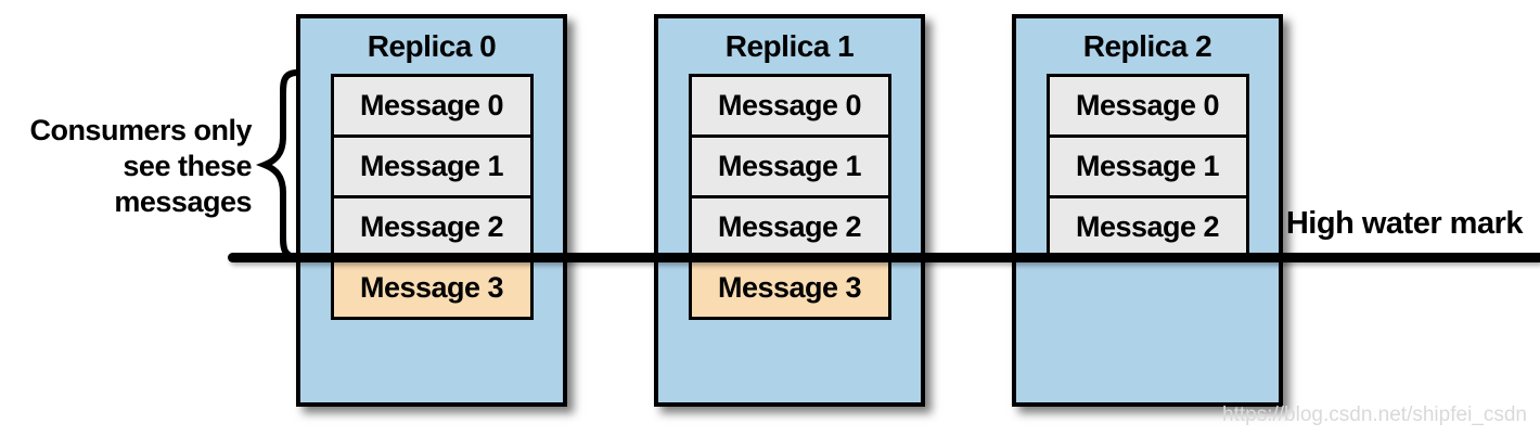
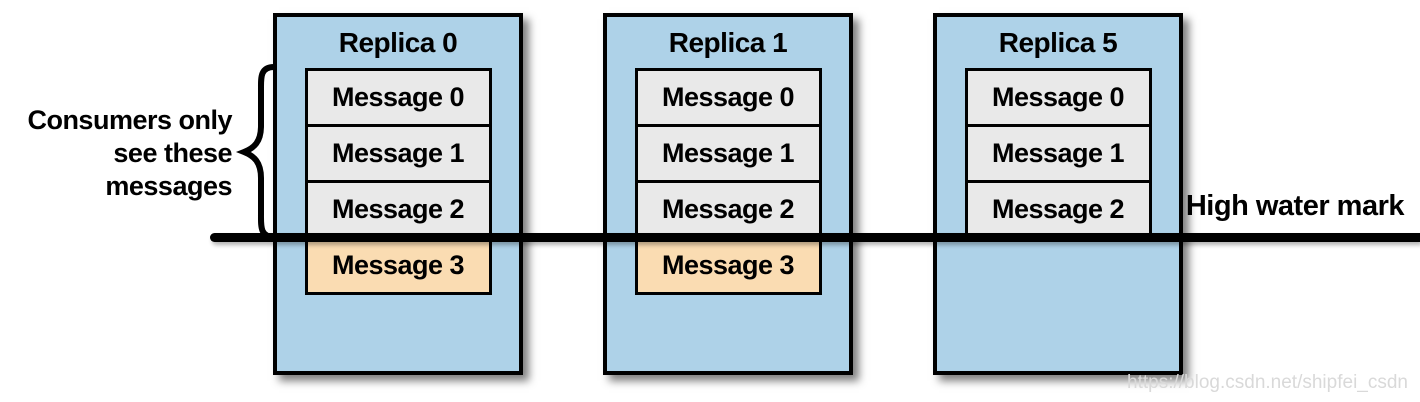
  Consumers only
  see these messages
  Replica 0
  Message 0
  Message 1
  Message 2
  Message 3
  Replica 1
  Message 0
  Message 1
  Message 2
  Message 3
- Replica 2
+ Replica 5
  Message 0
  Message 1
  Message 2
  High water mark
  https://blog.csdn.net/shipfei_csdn
